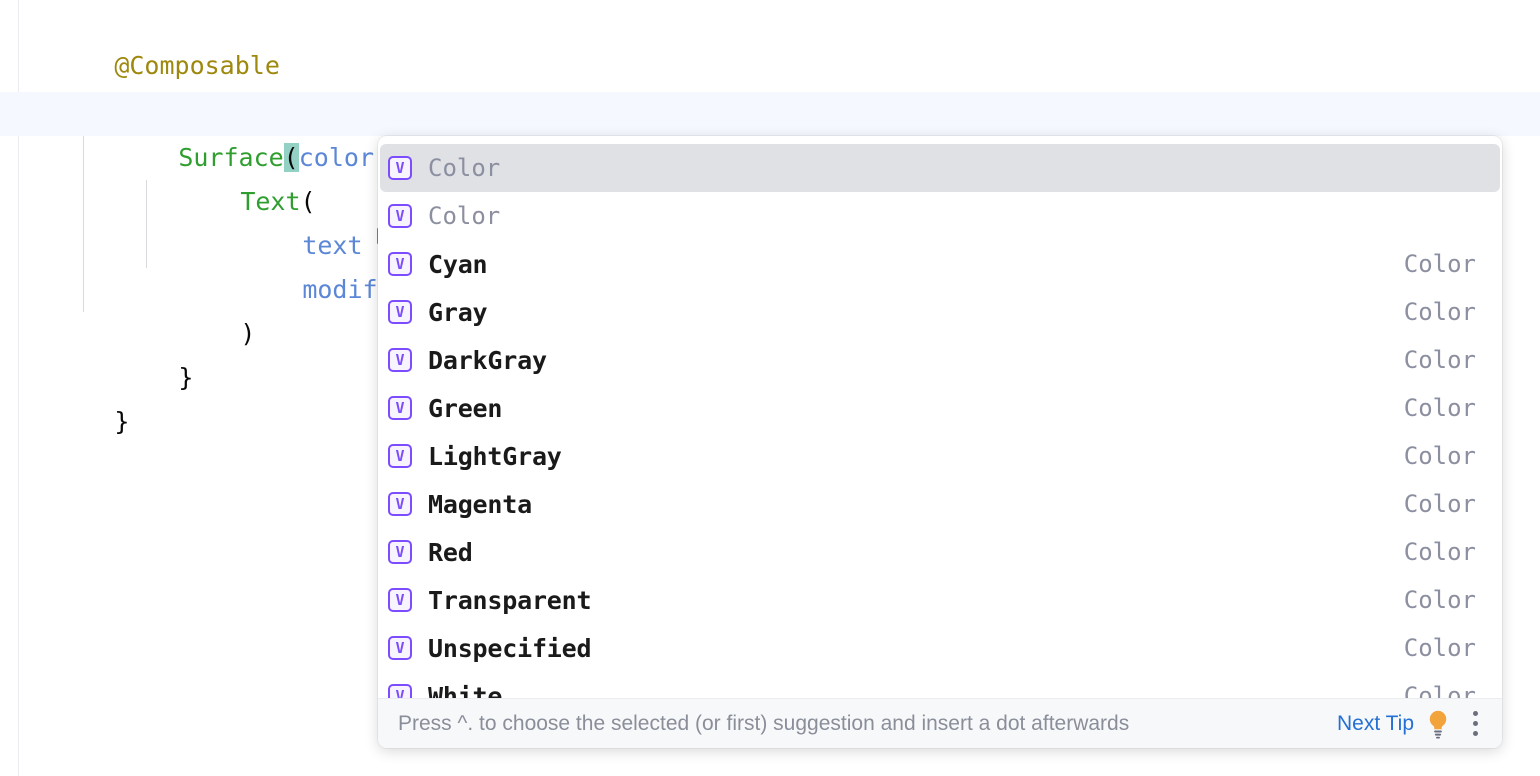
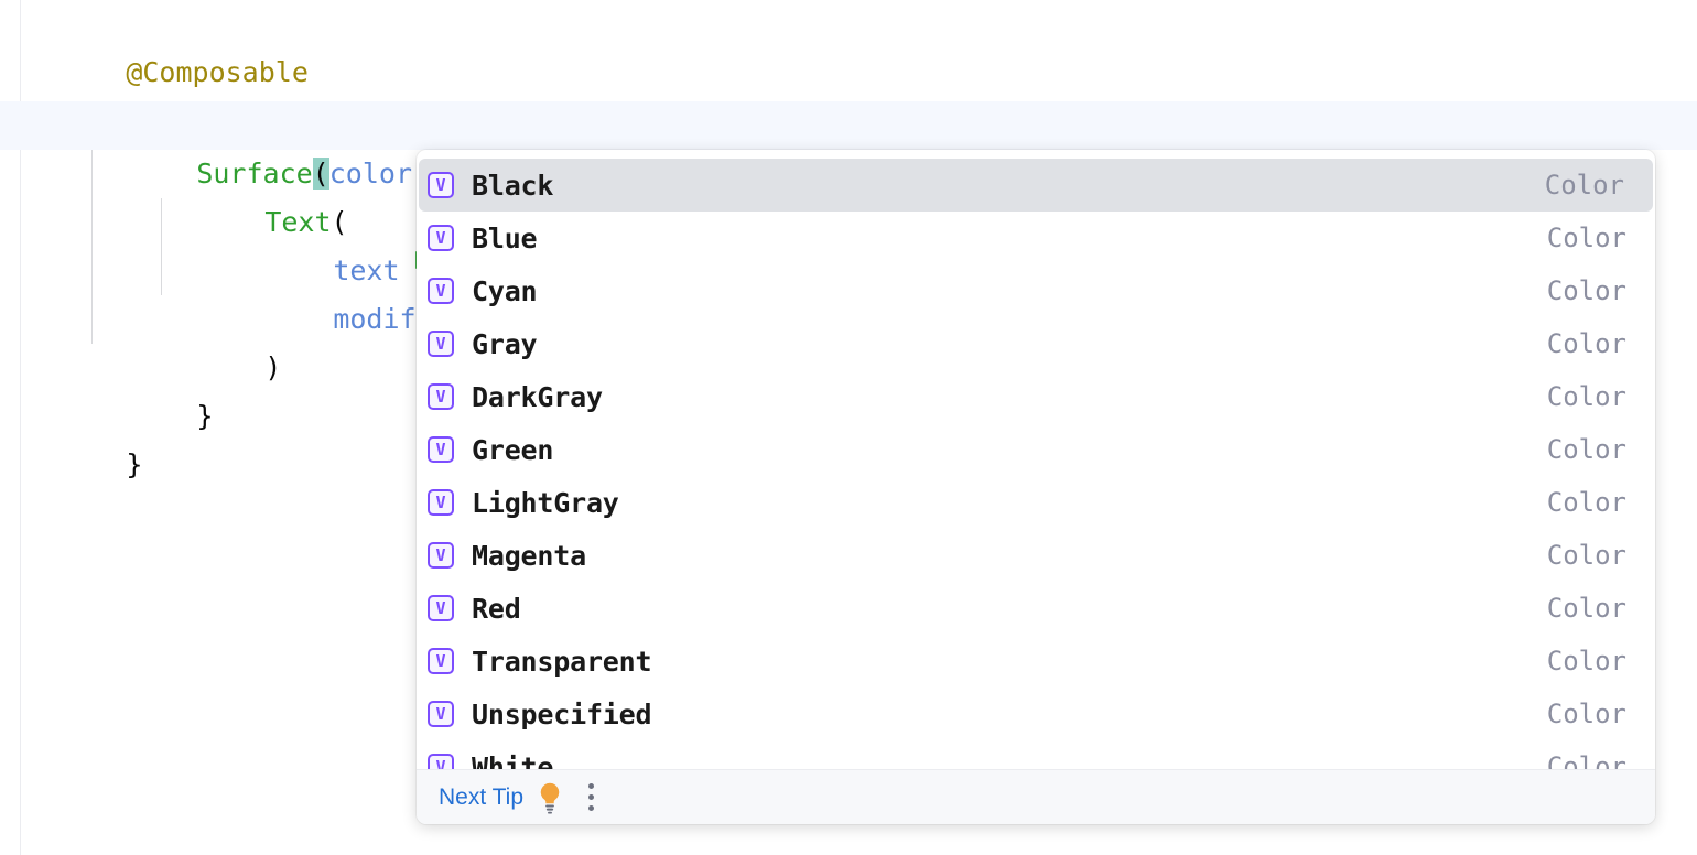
  @Composable
  Text(
  )
  }
  }
  V
+ Black
  Color
  V
+ Blue
  Color
  V
  Cyan
  Color
  V
  Gray
  Color
  V
  DarkGray
  Color
  V
  Green
  Color
  V
  LightGray
  Color
  V
  Magenta
  Color
  V
  Red
  Color
  V
  Transparent
  Color
  V
  Unspecified
  Color
  V
  White
  Color
- Press ^. to choose the selected (or first) suggestion and insert a dot afterwards
  Next Tip
